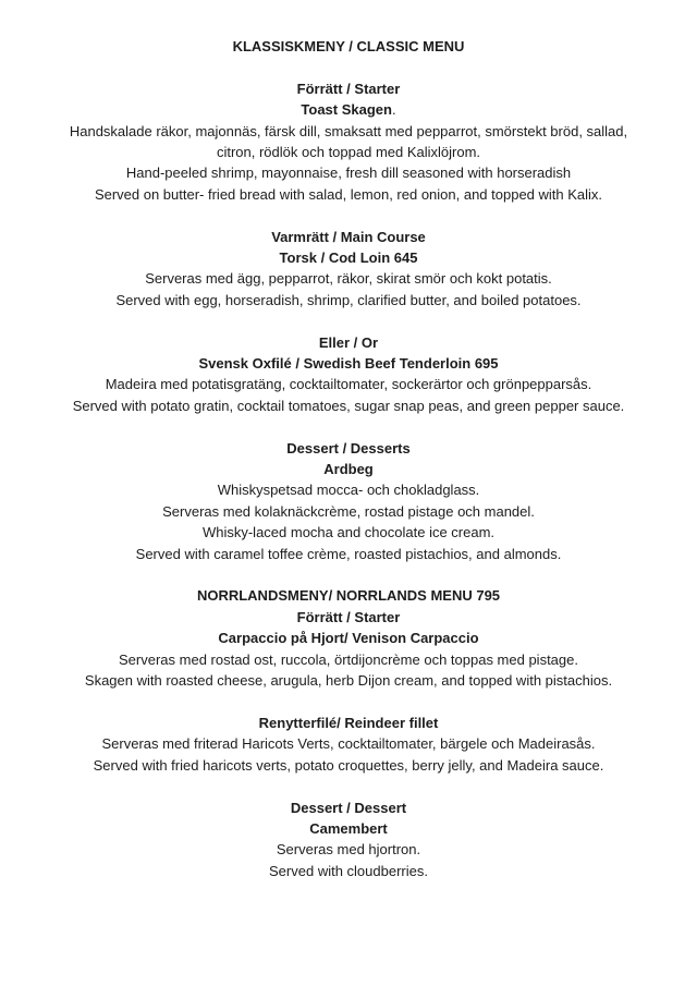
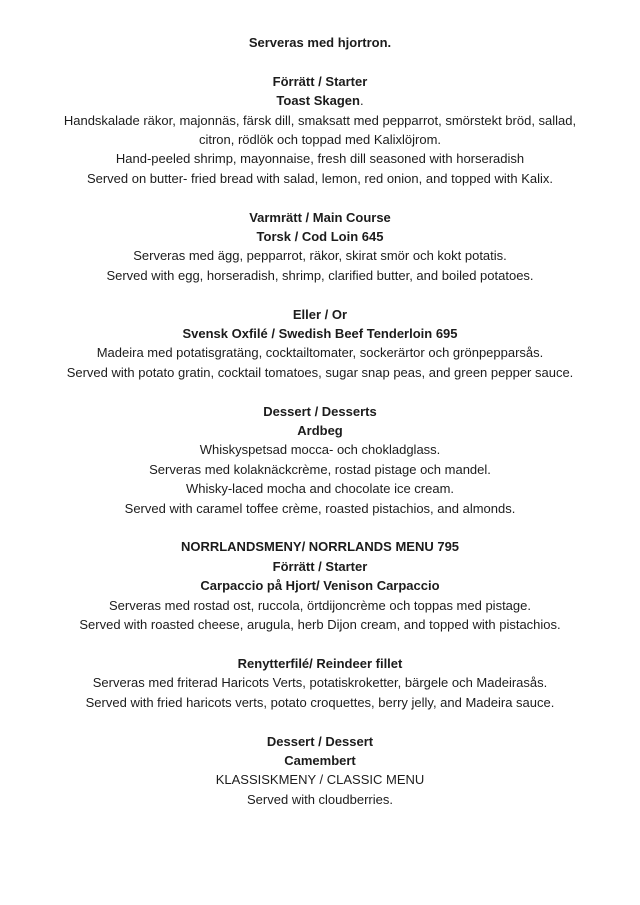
- KLASSISKMENY / CLASSIC MENU
+ Serveras med hjortron.
  Förrätt / Starter
  Toast Skagen.
  Handskalade räkor, majonnäs, färsk dill, smaksatt med pepparrot, smörstekt bröd, sallad,
  citron, rödlök och toppad med Kalixlöjrom.
  Hand-peeled shrimp, mayonnaise, fresh dill seasoned with horseradish
  Served on butter- fried bread with salad, lemon, red onion, and topped with Kalix.
  Varmrätt / Main Course
  Torsk / Cod Loin 645
  Serveras med ägg, pepparrot, räkor, skirat smör och kokt potatis.
  Served with egg, horseradish, shrimp, clarified butter, and boiled potatoes.
  Eller / Or
  Svensk Oxfilé / Swedish Beef Tenderloin 695
  Madeira med potatisgratäng, cocktailtomater, sockerärtor och grönpepparsås.
  Served with potato gratin, cocktail tomatoes, sugar snap peas, and green pepper sauce.
  Dessert / Desserts
  Ardbeg
  Whiskyspetsad mocca- och chokladglass.
  Serveras med kolaknäckcrème, rostad pistage och mandel.
  Whisky-laced mocha and chocolate ice cream.
  Served with caramel toffee crème, roasted pistachios, and almonds.
  NORRLANDSMENY/ NORRLANDS MENU 795
  Förrätt / Starter
  Carpaccio på Hjort/ Venison Carpaccio
  Serveras med rostad ost, ruccola, örtdijoncrème och toppas med pistage.
- Skagen with roasted cheese, arugula, herb Dijon cream, and topped with pistachios.
+ Served with roasted cheese, arugula, herb Dijon cream, and topped with pistachios.
  Renytterfilé/ Reindeer fillet
- Serveras med friterad Haricots Verts, cocktailtomater, bärgele och Madeirasås.
+ Serveras med friterad Haricots Verts, potatiskroketter, bärgele och Madeirasås.
  Served with fried haricots verts, potato croquettes, berry jelly, and Madeira sauce.
  Dessert / Dessert
  Camembert
- Serveras med hjortron.
+ KLASSISKMENY / CLASSIC MENU
  Served with cloudberries.
